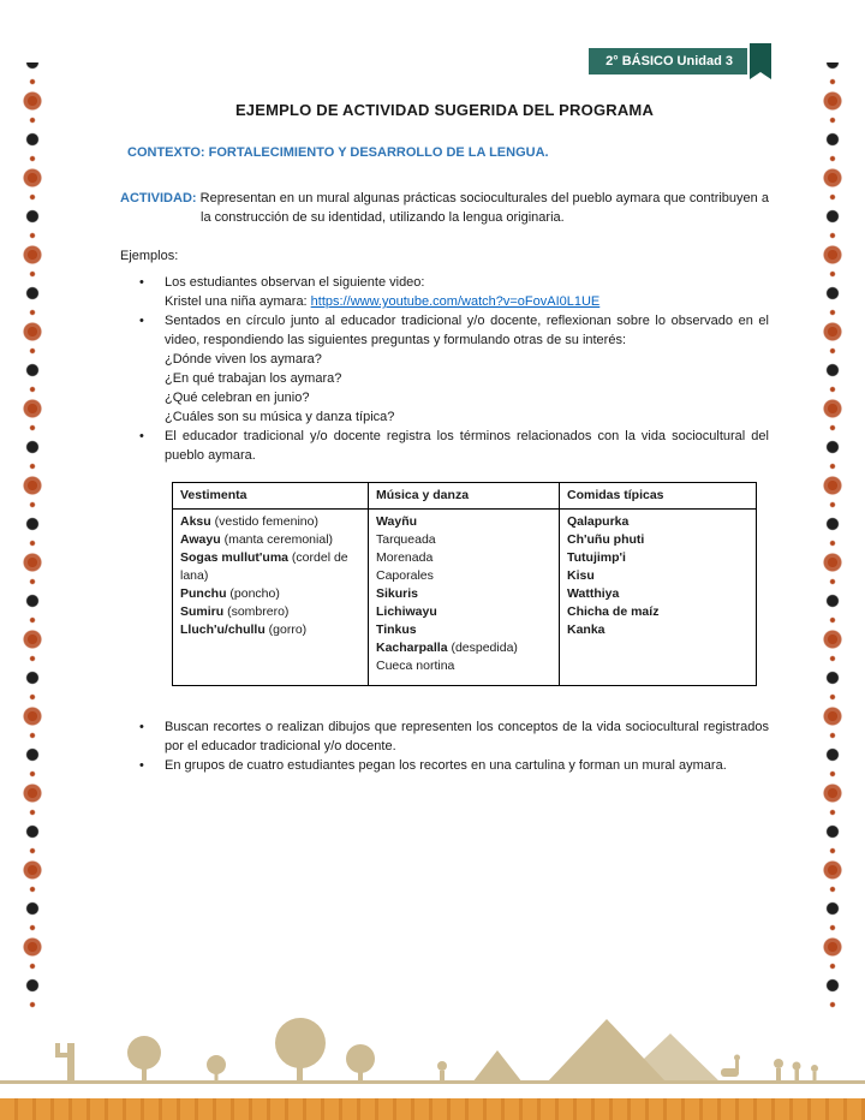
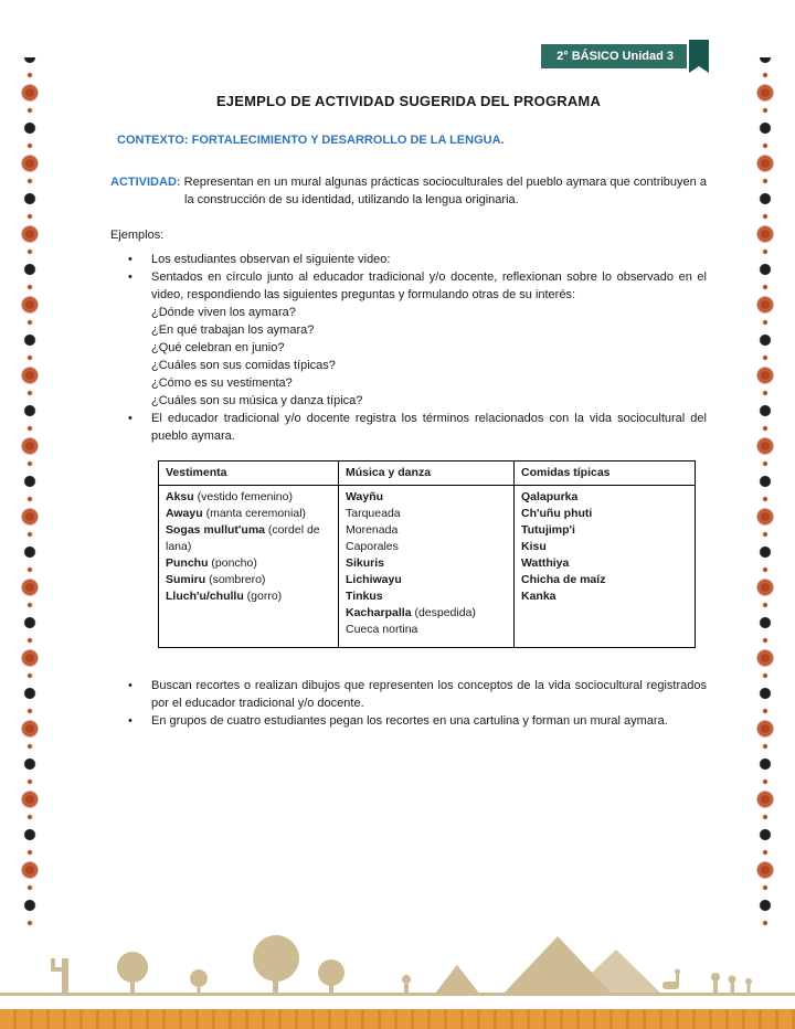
  2° BÁSICO Unidad 3
  EJEMPLO DE ACTIVIDAD SUGERIDA DEL PROGRAMA
  CONTEXTO: FORTALECIMIENTO Y DESARROLLO DE LA LENGUA.
  ACTIVIDAD: Representan en un mural algunas prácticas socioculturales del pueblo aymara que contribuyen a la construcción de su identidad, utilizando la lengua originaria.
  Ejemplos:
  •
  Los estudiantes observan el siguiente video:
- Kristel una niña aymara: https://www.youtube.com/watch?v=oFovAI0L1UE
  •
  Sentados en círculo junto al educador tradicional y/o docente, reflexionan sobre lo observado en el video, respondiendo las siguientes preguntas y formulando otras de su interés:
  ¿Dónde viven los aymara?
  ¿En qué trabajan los aymara?
  ¿Qué celebran en junio?
+ ¿Cuáles son sus comidas típicas?
+ ¿Cómo es su vestimenta?
  ¿Cuáles son su música y danza típica?
  •
  El educador tradicional y/o docente registra los términos relacionados con la vida sociocultural del pueblo aymara.
  Vestimenta	Música y danza	Comidas típicas
  Aksu (vestido femenino) Awayu (manta ceremonial) Sogas mullut'uma (cordel de lana) Punchu (poncho) Sumiru (sombrero) Lluch'u/chullu (gorro)	Wayñu Tarqueada Morenada Caporales Sikuris Lichiwayu Tinkus Kacharpalla (despedida) Cueca nortina	Qalapurka Ch'uñu phuti Tutujimp'i Kisu Watthiya Chicha de maíz Kanka
  •
  Buscan recortes o realizan dibujos que representen los conceptos de la vida sociocultural registrados por el educador tradicional y/o docente.
  •
  En grupos de cuatro estudiantes pegan los recortes en una cartulina y forman un mural aymara.
